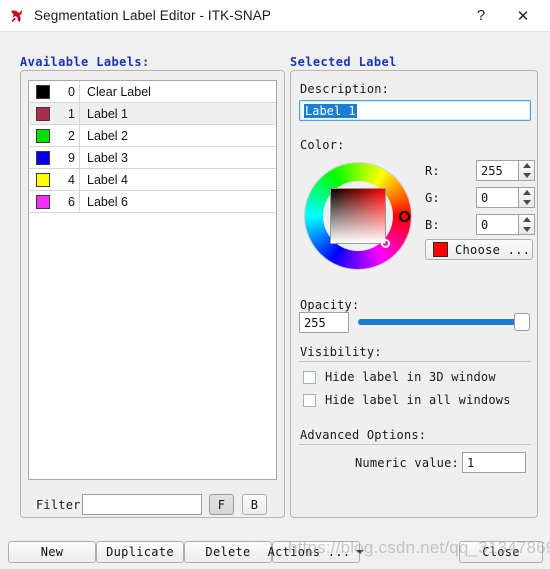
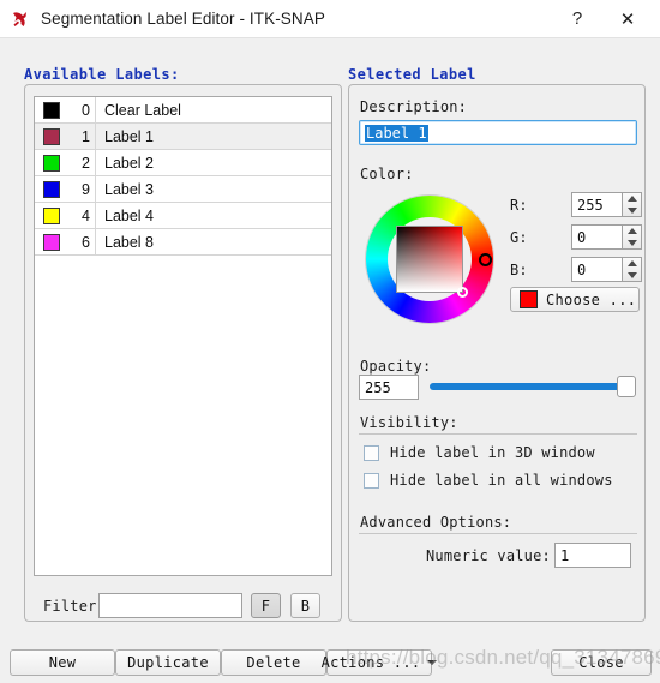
  Segmentation Label Editor - ITK-SNAP
  ?
  ✕
  Available Labels:
  0
  Clear Label
  1
  Label 1
  2
  Label 2
  9
  Label 3
  4
  Label 4
  6
- Label 6
+ Label 8
  Filter
  F
  B
  Selected Label
  Description:
  Label 1
  Color:
  R:
  255
  G:
  0
  B:
  0
  Choose ...
  Opacity:
  255
  Visibility:
  Hide label in 3D window
  Hide label in all windows
  Advanced Options:
  Numeric value:
  1
  New
  Duplicate
  Delete
  Actions ...
  Close
  https://blog.csdn.net/qq_3134786
